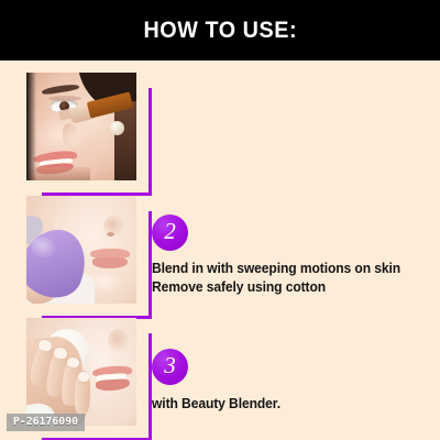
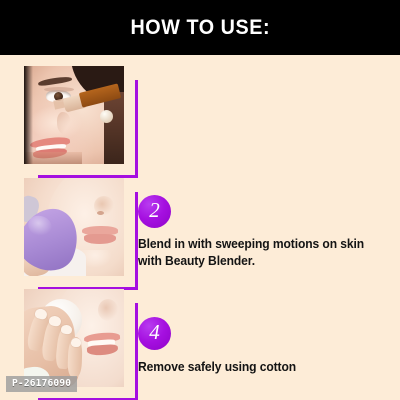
  HOW TO USE:
  2
  Blend in with sweeping motions on skin
- Remove safely using cotton
+ with Beauty Blender.
- 3
+ 4
- with Beauty Blender.
+ Remove safely using cotton
  P-26176090
